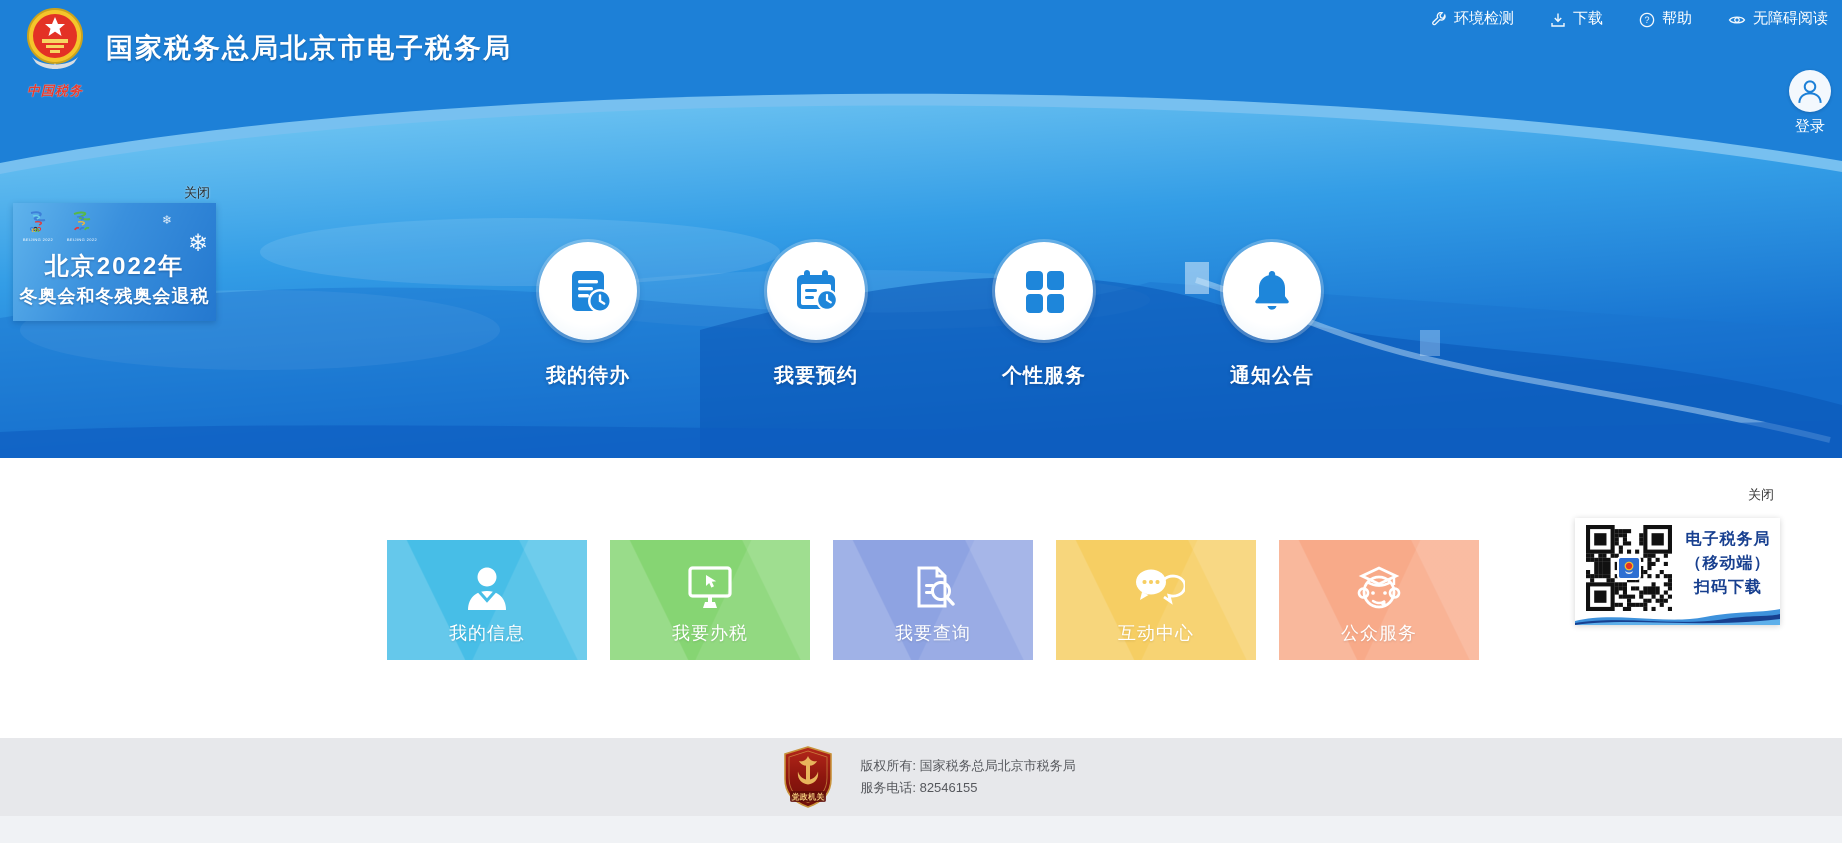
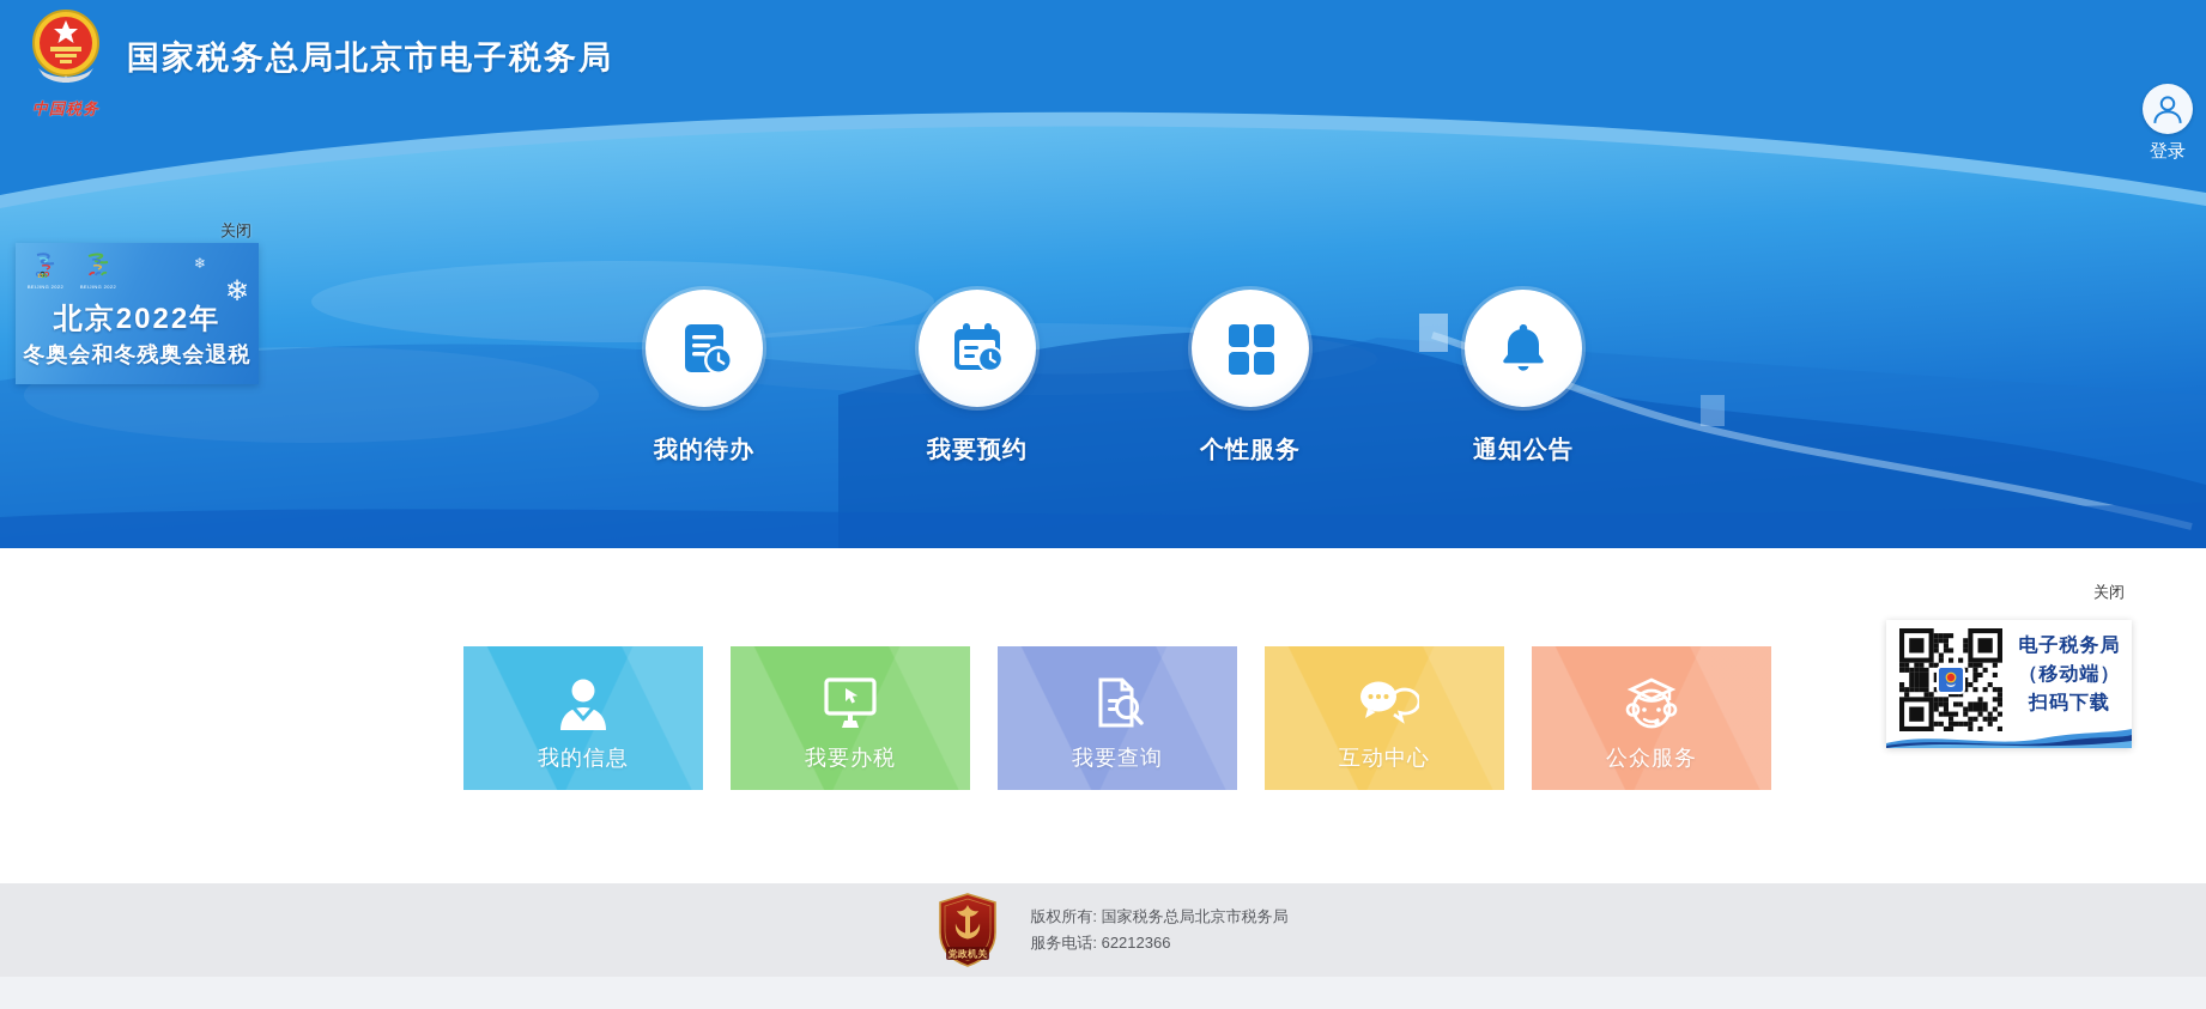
  中国税务
  国家税务总局北京市电子税务局
- 环境检测
- 下载
- ?
- 帮助
- 无障碍阅读
  登录
  关闭
  ❄
  ❄
  北京2022年
  冬奥会和冬残奥会退税
  我的待办
  我要预约
  个性服务
  通知公告
  关闭
  我的信息
  我要办税
  我要查询
  互动中心
  公众服务
  电子税务局
  （移动端）
  扫码下载
  党政机关
  版权所有: 国家税务总局北京市税务局
- 服务电话: 82546155
+ 服务电话: 62212366
